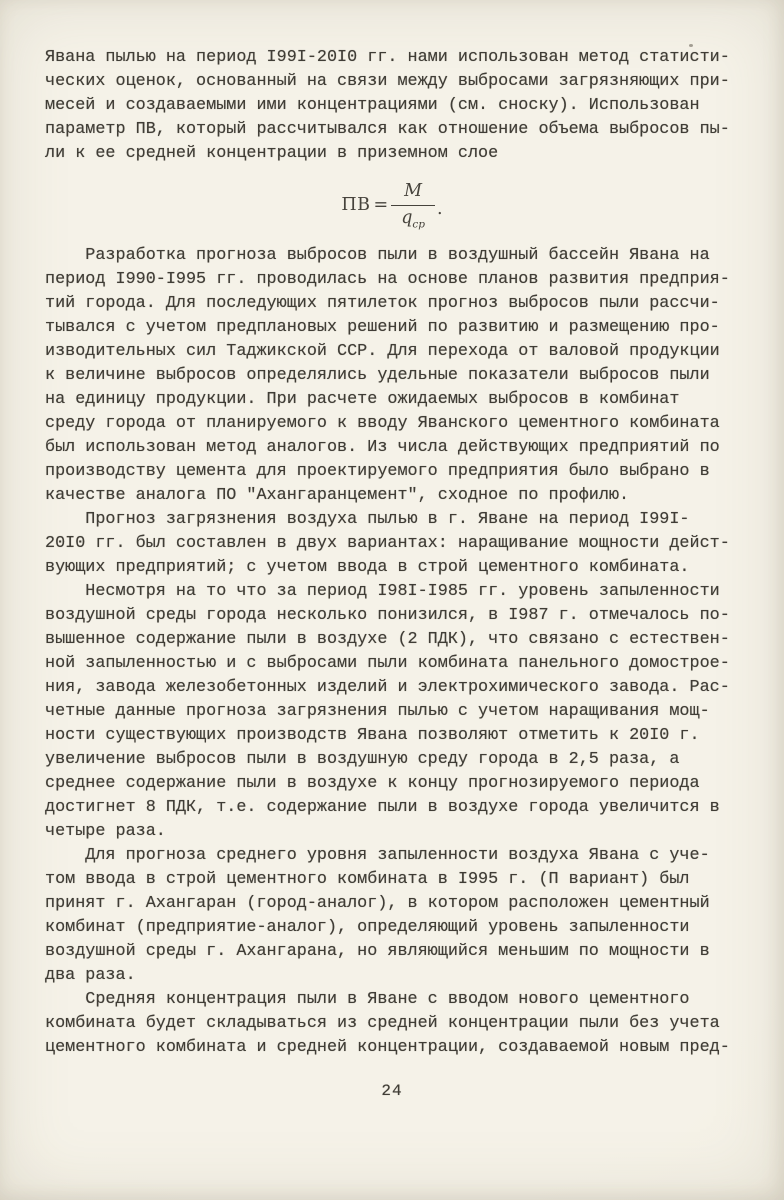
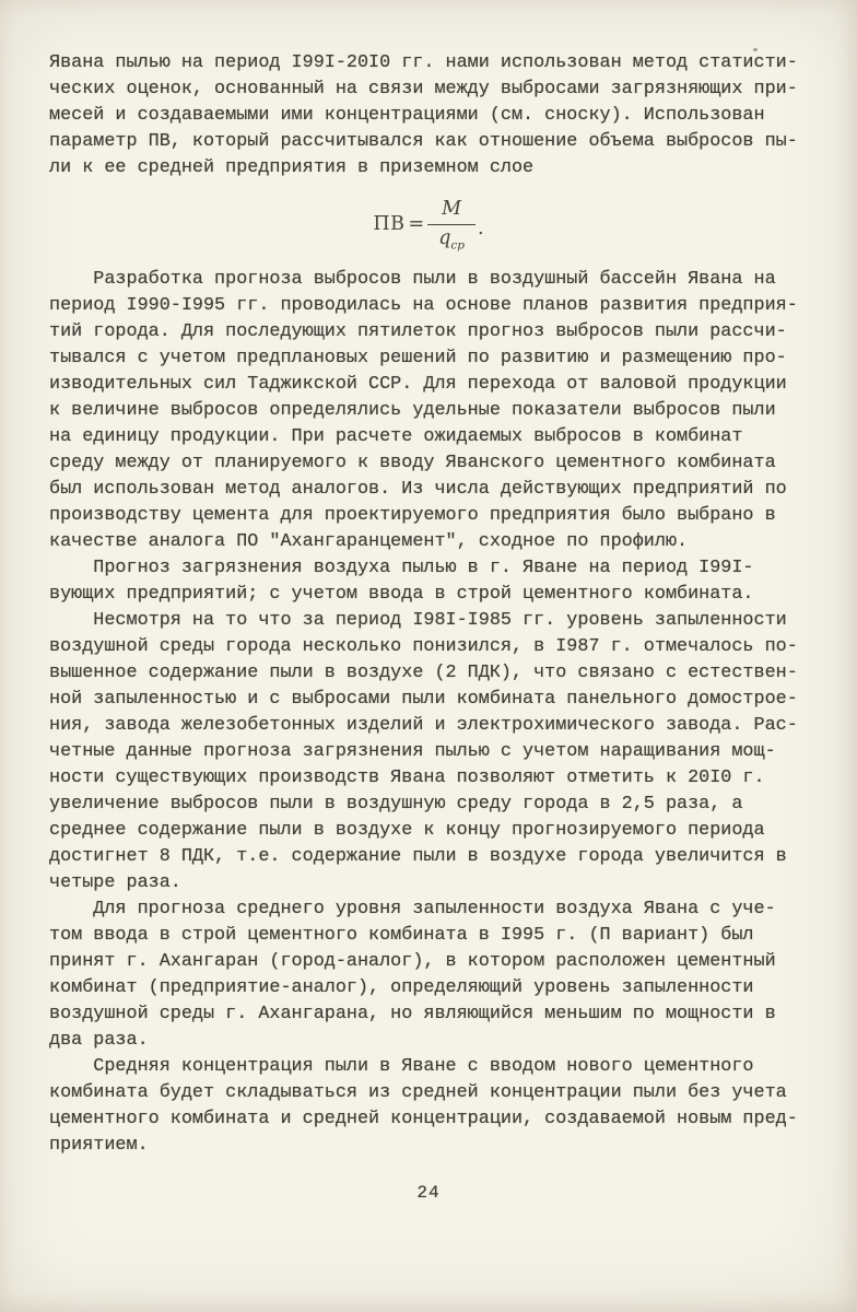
  Явана пылью на период I99I-20I0 гг. нами использован метод статисти-
  ческих оценок, основанный на связи между выбросами загрязняющих при-
  месей и создаваемыми ими концентрациями (см. сноску). Использован
  параметр ПВ, который рассчитывался как отношение объема выбросов пы-
- ли к ее средней концентрации в приземном слое
+ ли к ее средней предприятия в приземном слое
  ПВ
  =
  M
  qср
  .
  Разработка прогноза выбросов пыли в воздушный бассейн Явана на
  период I990-I995 гг. проводилась на основе планов развития предприя-
  тий города. Для последующих пятилеток прогноз выбросов пыли рассчи-
  тывался с учетом предплановых решений по развитию и размещению про-
  изводительных сил Таджикской ССР. Для перехода от валовой продукции
  к величине выбросов определялись удельные показатели выбросов пыли
  на единицу продукции. При расчете ожидаемых выбросов в комбинат
- среду города от планируемого к вводу Яванского цементного комбината
+ среду между от планируемого к вводу Яванского цементного комбината
  был использован метод аналогов. Из числа действующих предприятий по
  производству цемента для проектируемого предприятия было выбрано в
  качестве аналога ПО "Ахангаранцемент", сходное по профилю.
  Прогноз загрязнения воздуха пылью в г. Яване на период I99I-
- 20I0 гг. был составлен в двух вариантах: наращивание мощности дейст-
  вующих предприятий; с учетом ввода в строй цементного комбината.
  Несмотря на то что за период I98I-I985 гг. уровень запыленности
  воздушной среды города несколько понизился, в I987 г. отмечалось по-
  вышенное содержание пыли в воздухе (2 ПДК), что связано с естествен-
  ной запыленностью и с выбросами пыли комбината панельного домострое-
  ния, завода железобетонных изделий и электрохимического завода. Рас-
  четные данные прогноза загрязнения пылью с учетом наращивания мощ-
  ности существующих производств Явана позволяют отметить к 20I0 г.
  увеличение выбросов пыли в воздушную среду города в 2,5 раза, а
  среднее содержание пыли в воздухе к концу прогнозируемого периода
  достигнет 8 ПДК, т.е. содержание пыли в воздухе города увеличится в
  четыре раза.
  Для прогноза среднего уровня запыленности воздуха Явана с уче-
  том ввода в строй цементного комбината в I995 г. (П вариант) был
  принят г. Ахангаран (город-аналог), в котором расположен цементный
  комбинат (предприятие-аналог), определяющий уровень запыленности
  воздушной среды г. Ахангарана, но являющийся меньшим по мощности в
  два раза.
  Средняя концентрация пыли в Яване с вводом нового цементного
  комбината будет складываться из средней концентрации пыли без учета
  цементного комбината и средней концентрации, создаваемой новым пред-
+ приятием.
  24
